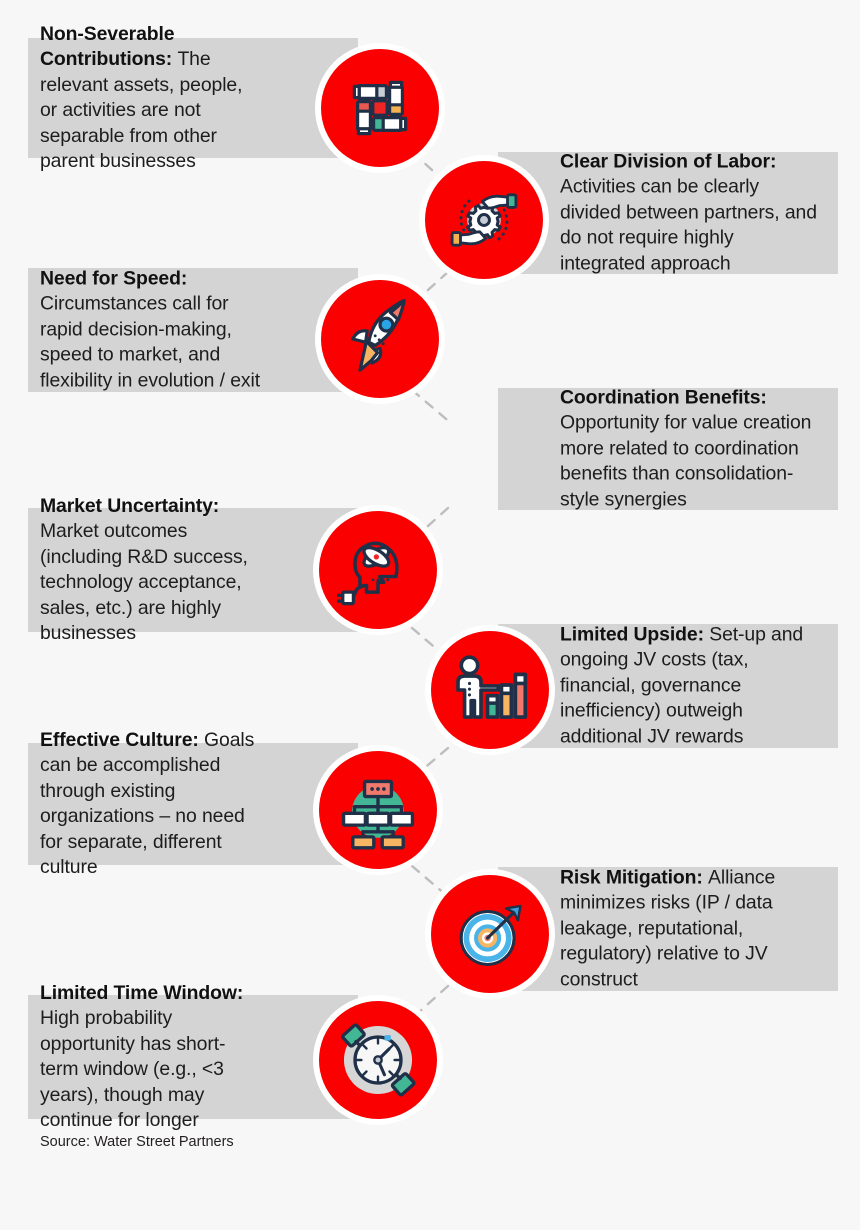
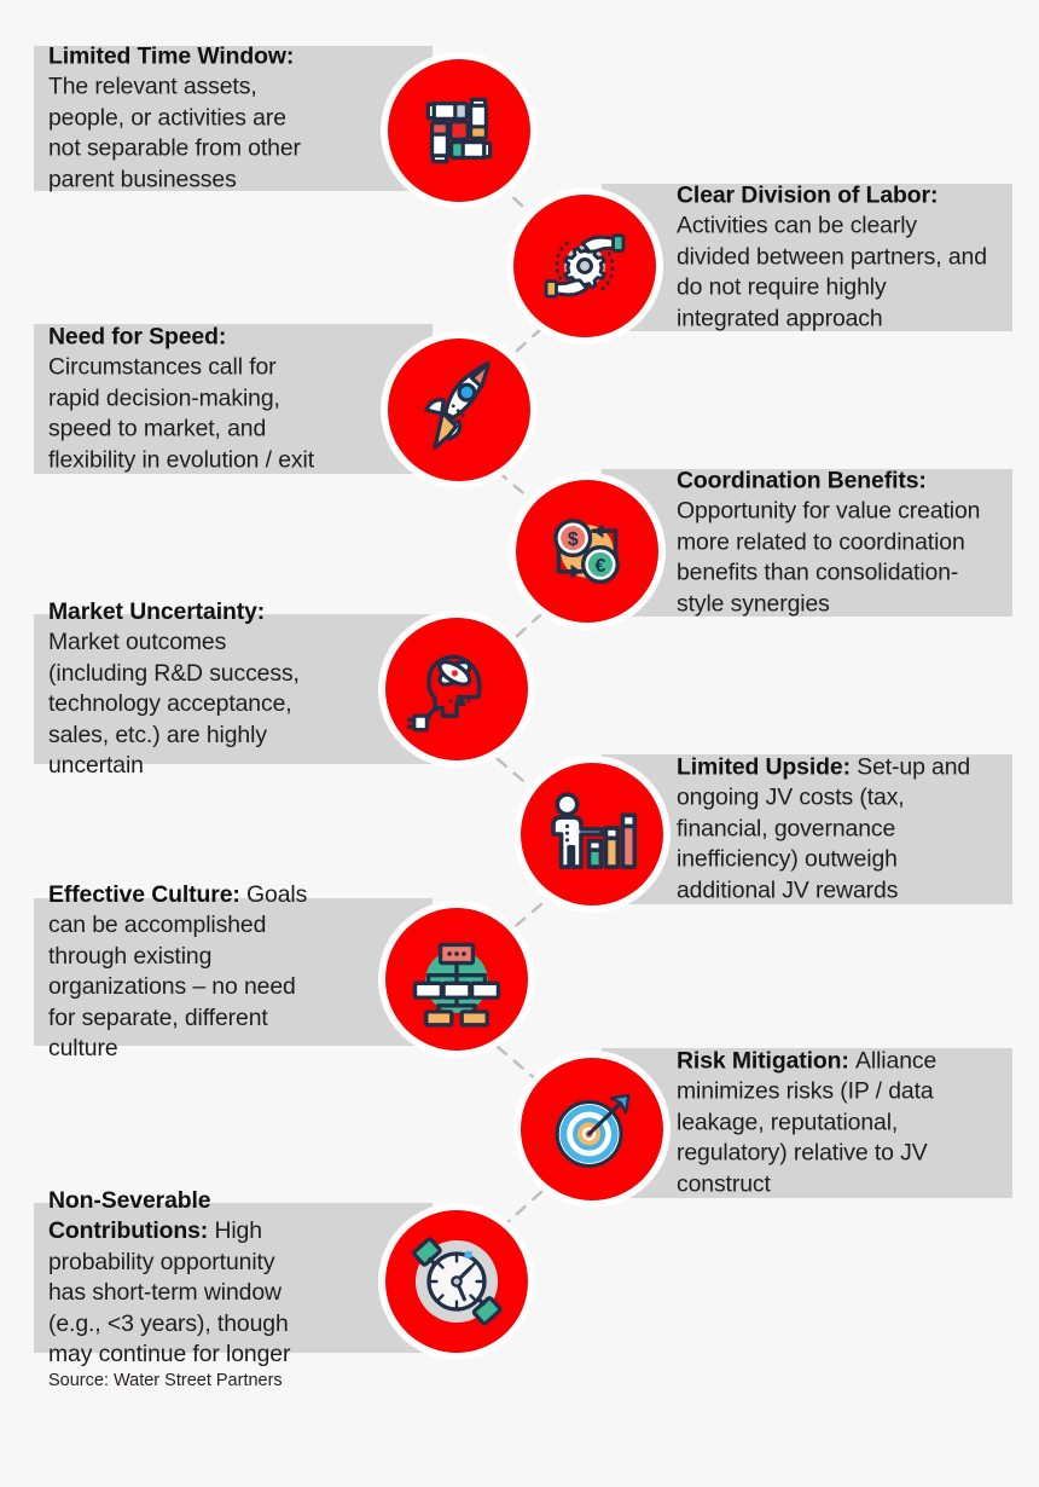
- Non-Severable Contributions: The relevant assets, people, or activities are not separable from other parent businesses
+ Limited Time Window: The relevant assets, people, or activities are not separable from other parent businesses
  Clear Division of Labor: Activities can be clearly divided between partners, and do not require highly integrated approach
  Need for Speed: Circumstances call for rapid decision-making, speed to market, and flexibility in evolution / exit
  Coordination Benefits: Opportunity for value creation more related to coordination benefits than consolidation-style synergies
+ $
+ €
- Market Uncertainty: Market outcomes (including R&D success, technology acceptance, sales, etc.) are highly businesses
+ Market Uncertainty: Market outcomes (including R&D success, technology acceptance, sales, etc.) are highly uncertain
  Limited Upside: Set-up and ongoing JV costs (tax, financial, governance inefficiency) outweigh additional JV rewards
  Effective Culture: Goals can be accomplished through existing organizations – no need for separate, different culture
  Risk Mitigation: Alliance minimizes risks (IP / data leakage, reputational, regulatory) relative to JV construct
- Limited Time Window: High probability opportunity has short-term window (e.g., <3 years), though may continue for longer
+ Non-Severable Contributions: High probability opportunity has short-term window (e.g., <3 years), though may continue for longer
  Source: Water Street Partners
